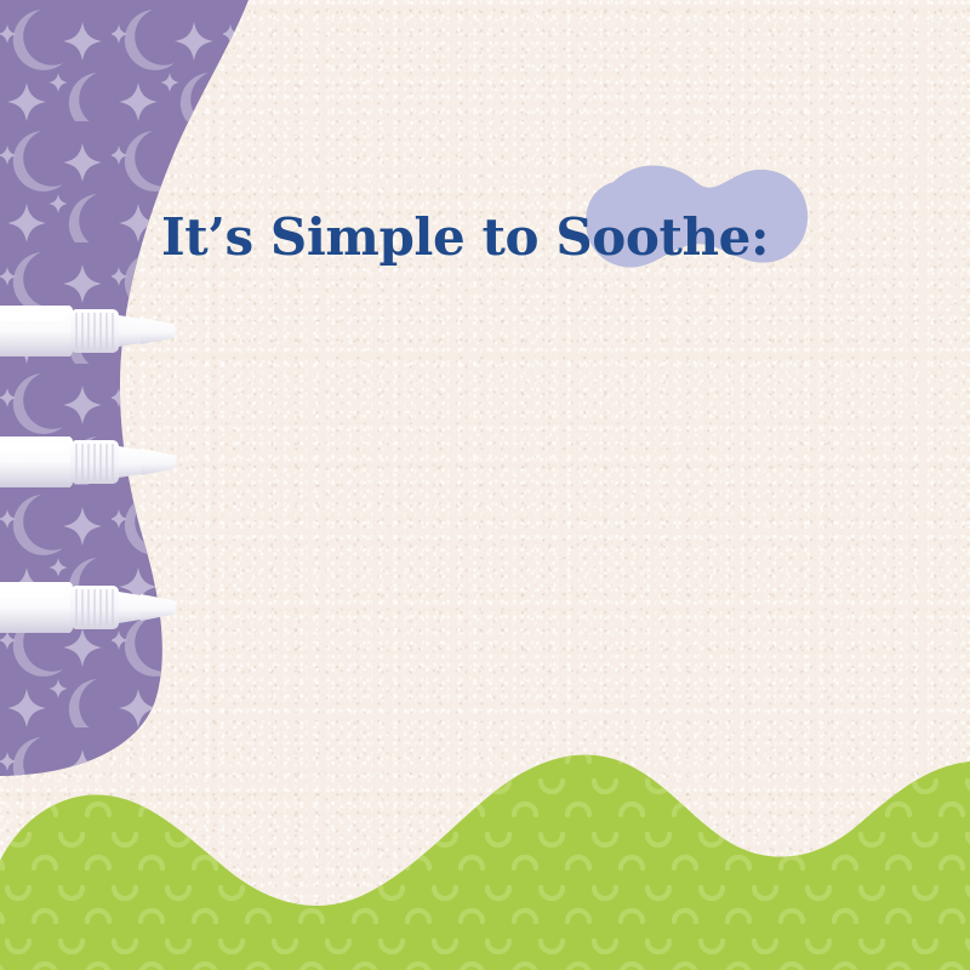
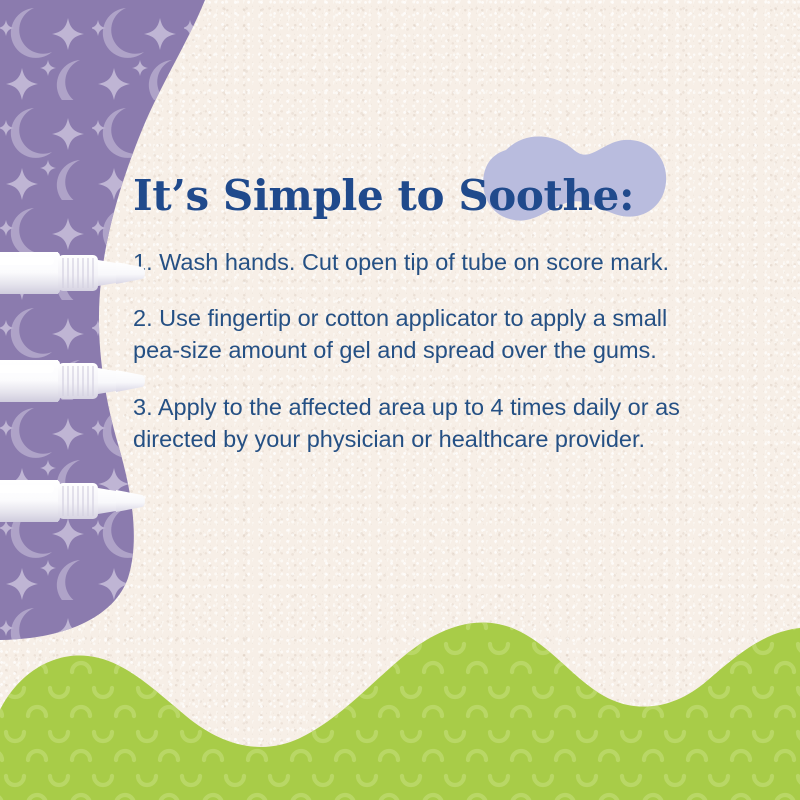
  It’s Simple to Soothe:
+ 1. Wash hands. Cut open tip of tube on score mark.
+ 2. Use fingertip or cotton applicator to apply a small pea-size amount of gel and spread over the gums.
+ 3. Apply to the affected area up to 4 times daily or as directed by your physician or healthcare provider.
